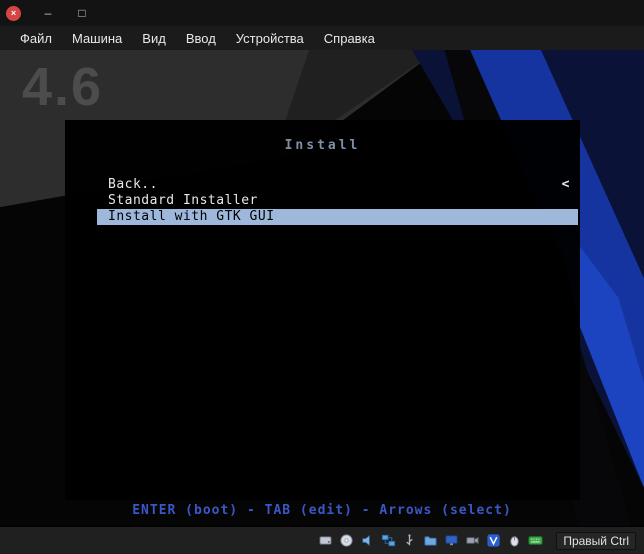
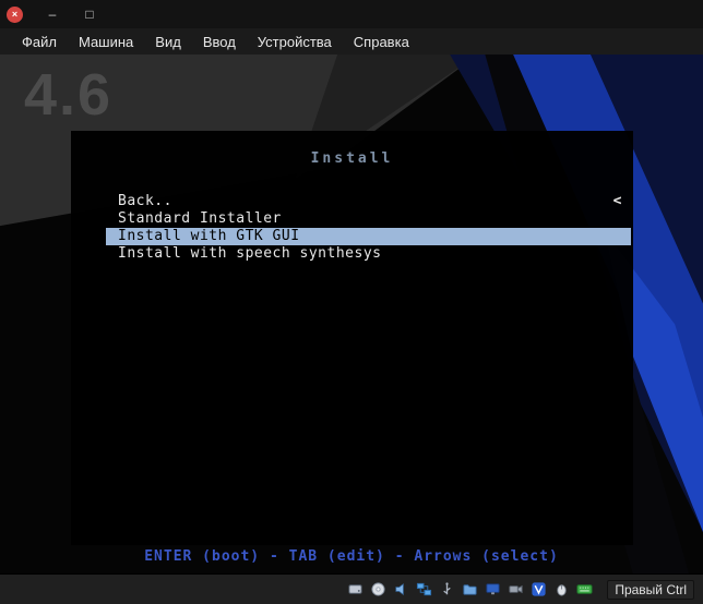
  ×
  –
  □
  Файл
  Машина
  Вид
  Ввод
  Устройства
  Справка
  4.6
  Install
  Back..
  <
  Standard Installer
  Install with GTK GUI
+ Install with speech synthesys
  ENTER (boot) - TAB (edit) - Arrows (select)
  Правый Ctrl
